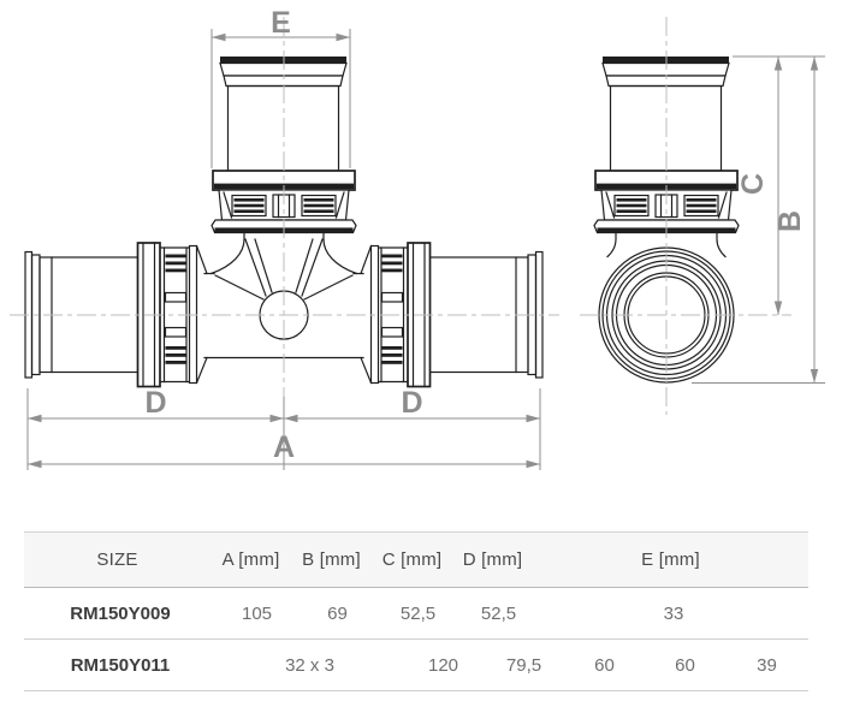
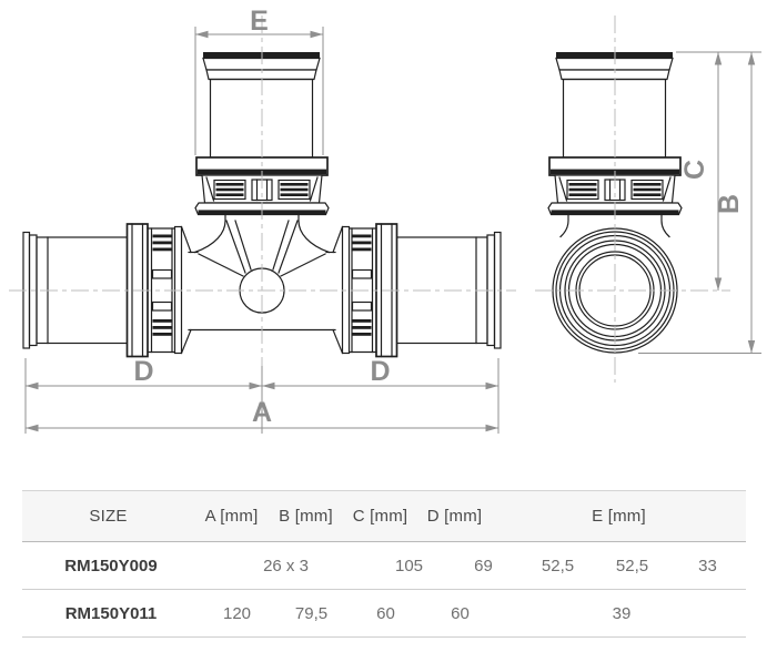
  E
  D
  D
  A
  SIZE
  A [mm]
  B [mm]
  C [mm]
  D [mm]
  E [mm]
  RM150Y009
+ 26 x 3
  105
  69
  52,5
  52,5
  33
  RM150Y011
- 32 x 3
  120
  79,5
  60
  60
  39
